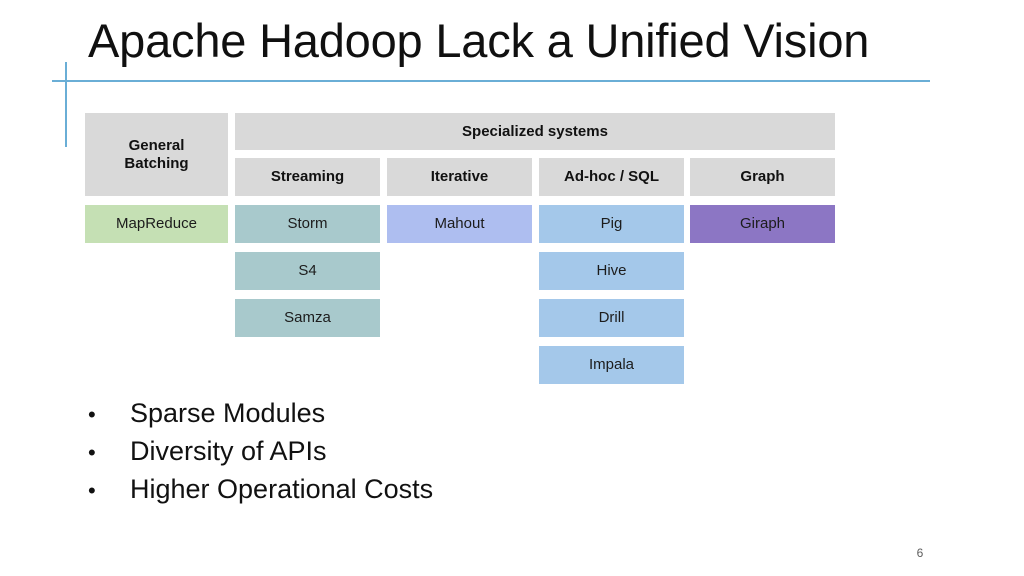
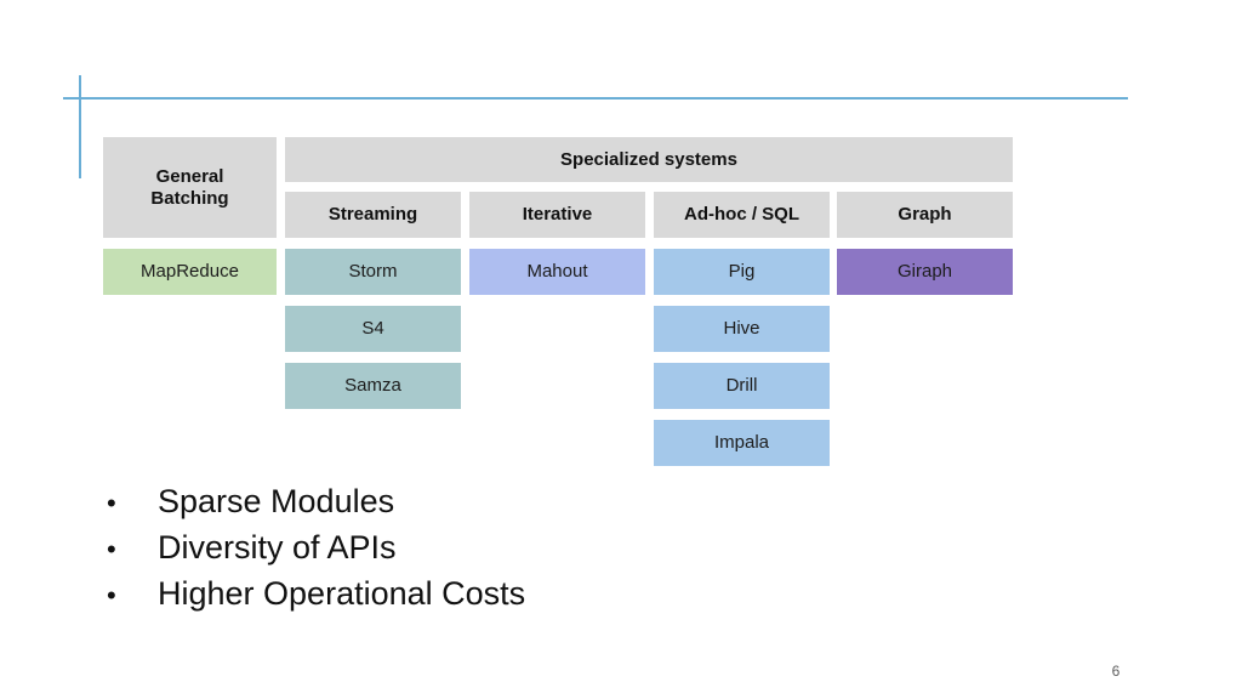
- Apache Hadoop Lack a Unified Vision
  General
  Batching
  Specialized systems
  Streaming
  Iterative
  Ad-hoc / SQL
  Graph
  MapReduce
  Storm
  Mahout
  Pig
  Giraph
  S4
  Hive
  Samza
  Drill
  Impala
  •
  Sparse Modules
  •
  Diversity of APIs
  •
  Higher Operational Costs
  6
